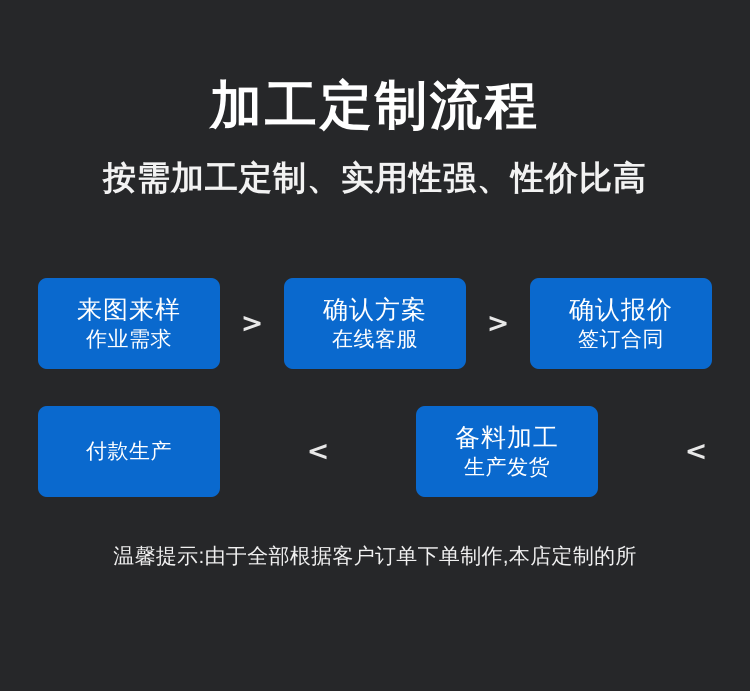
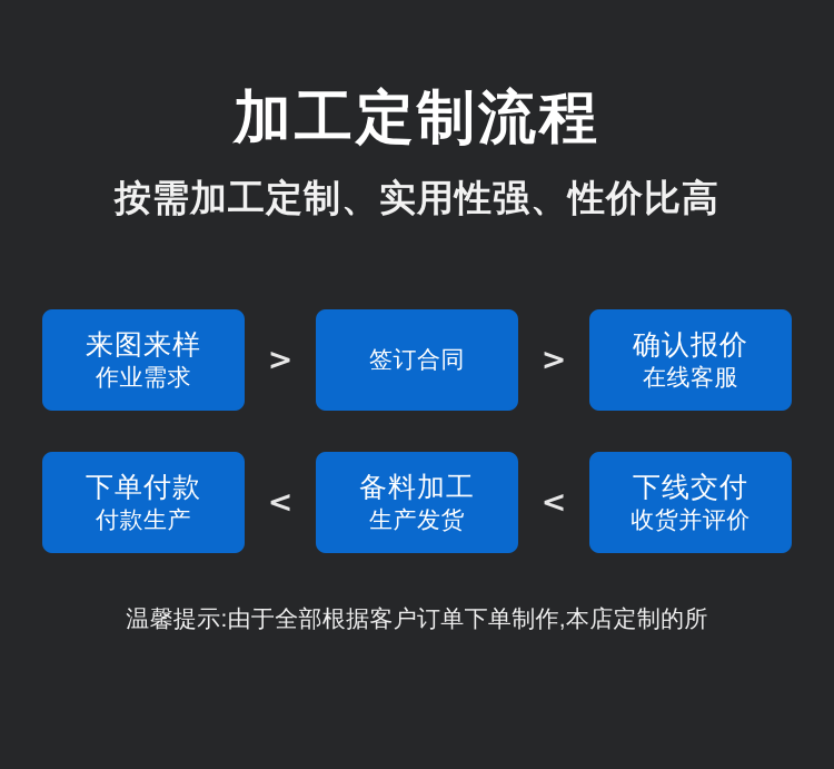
  加工定制流程
  按需加工定制、实用性强、性价比高
  来图来样
  作业需求
  >
- 确认方案
- 在线客服
+ 签订合同
  >
  确认报价
- 签订合同
+ 在线客服
+ 下单付款
  付款生产
  <
  备料加工
  生产发货
  <
+ 下线交付
+ 收货并评价
  温馨提示:由于全部根据客户订单下单制作,本店定制的所
